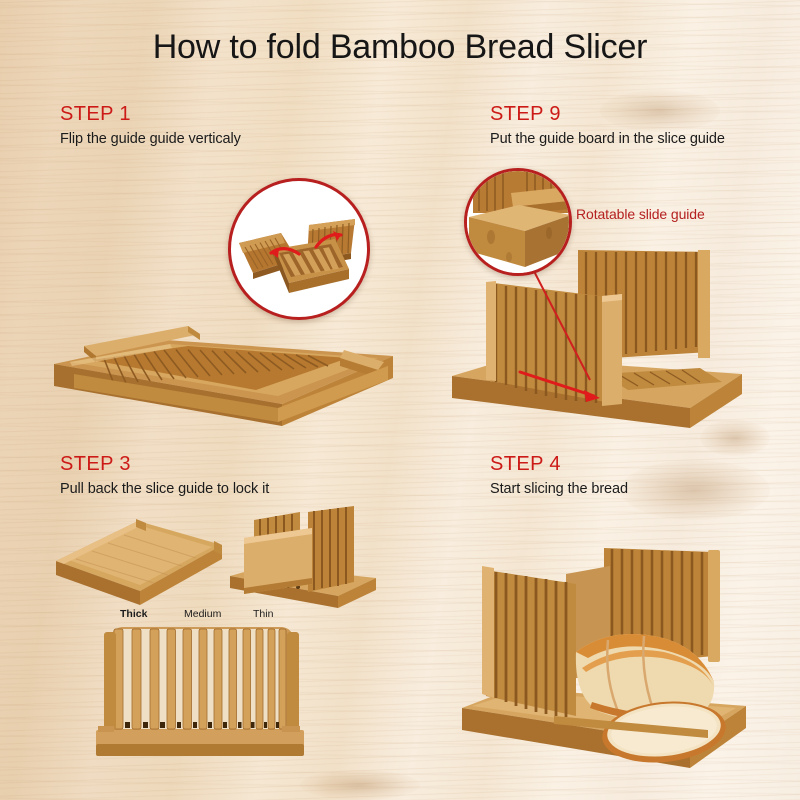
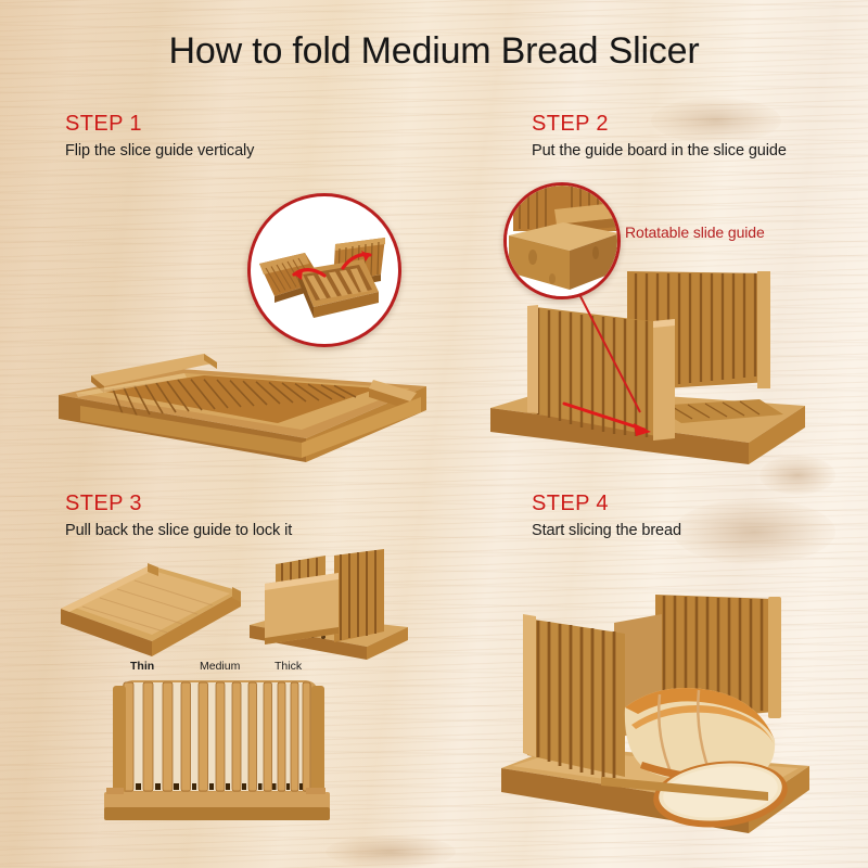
- How to fold Bamboo Bread Slicer
+ How to fold Medium Bread Slicer
  STEP 1
- Flip the guide guide verticaly
+ Flip the slice guide verticaly
- STEP 9
+ STEP 2
  Put the guide board in the slice guide
  Rotatable slide guide
  STEP 3
  Pull back the slice guide to lock it
- Thick
+ Thin
  Medium
- Thin
+ Thick
  STEP 4
  Start slicing the bread
